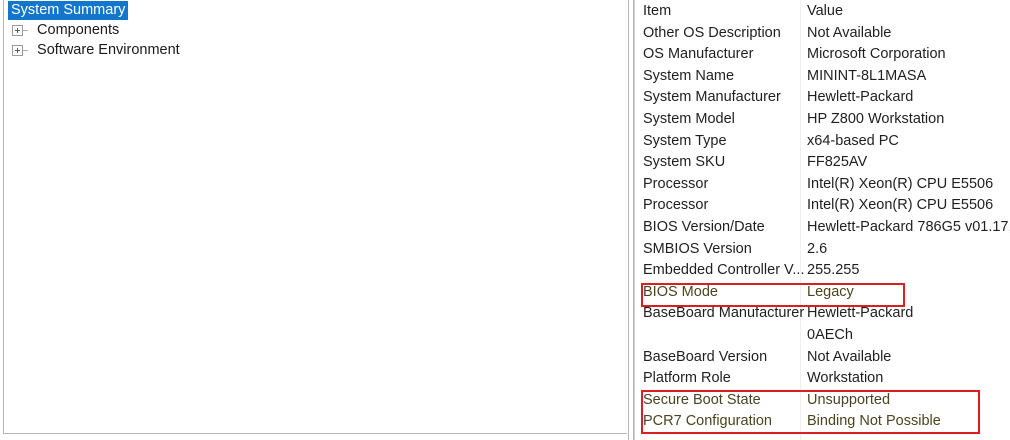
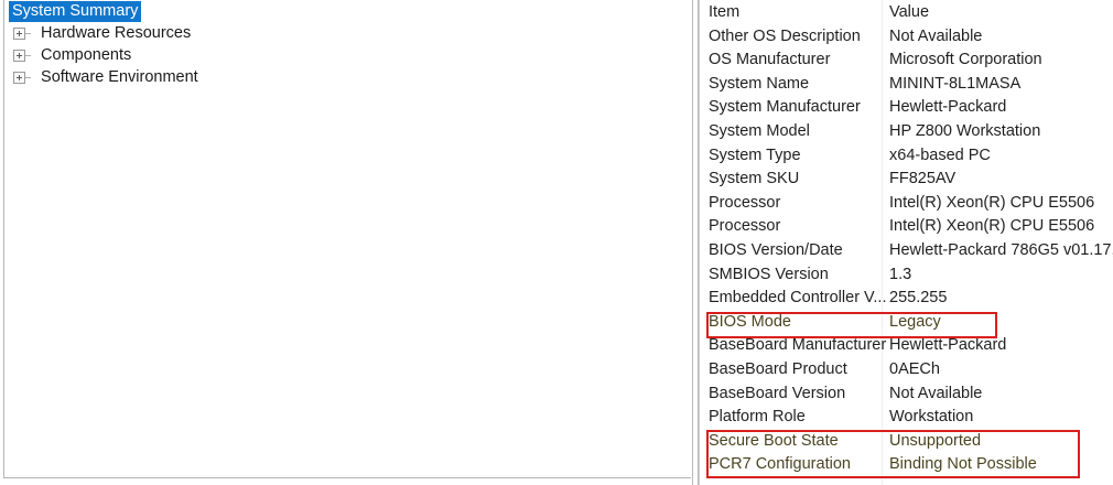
  System Summary
+ Hardware Resources
  Components
  Software Environment
  Item
  Value
  Other OS Description
  Not Available
  OS Manufacturer
  Microsoft Corporation
  System Name
  MININT-8L1MASA
  System Manufacturer
  Hewlett-Packard
  System Model
  HP Z800 Workstation
  System Type
  x64-based PC
  System SKU
  FF825AV
  Processor
  Intel(R) Xeon(R) CPU E5506
  Processor
  Intel(R) Xeon(R) CPU E5506
  BIOS Version/Date
  Hewlett-Packard 786G5 v01.17
  SMBIOS Version
- 2.6
+ 1.3
  Embedded Controller V...
  255.255
  BIOS Mode
  Legacy
  BaseBoard Manufacturer
  Hewlett-Packard
+ BaseBoard Product
  0AECh
  BaseBoard Version
  Not Available
  Platform Role
  Workstation
  Secure Boot State
  Unsupported
  PCR7 Configuration
  Binding Not Possible
